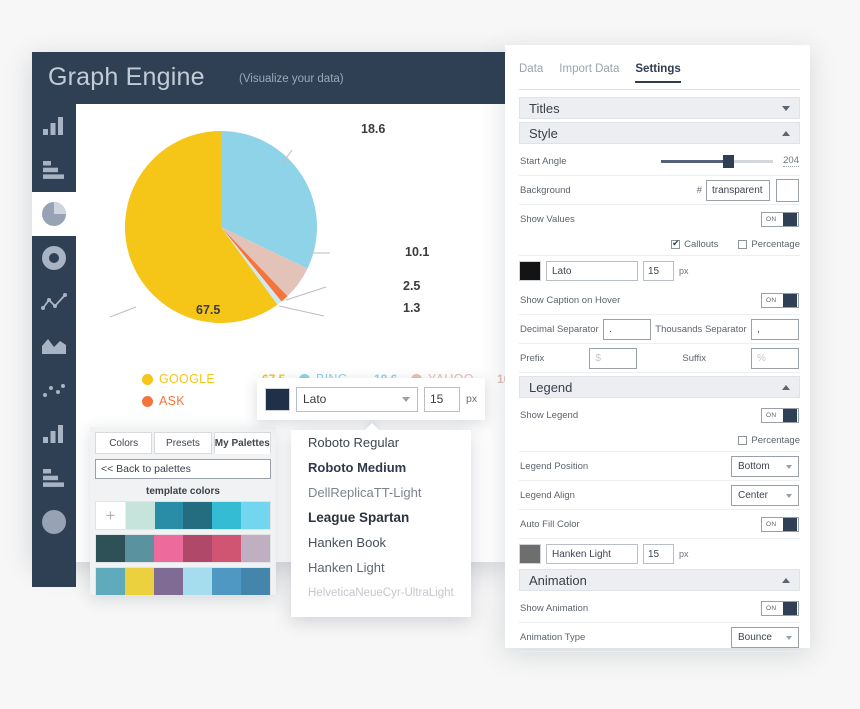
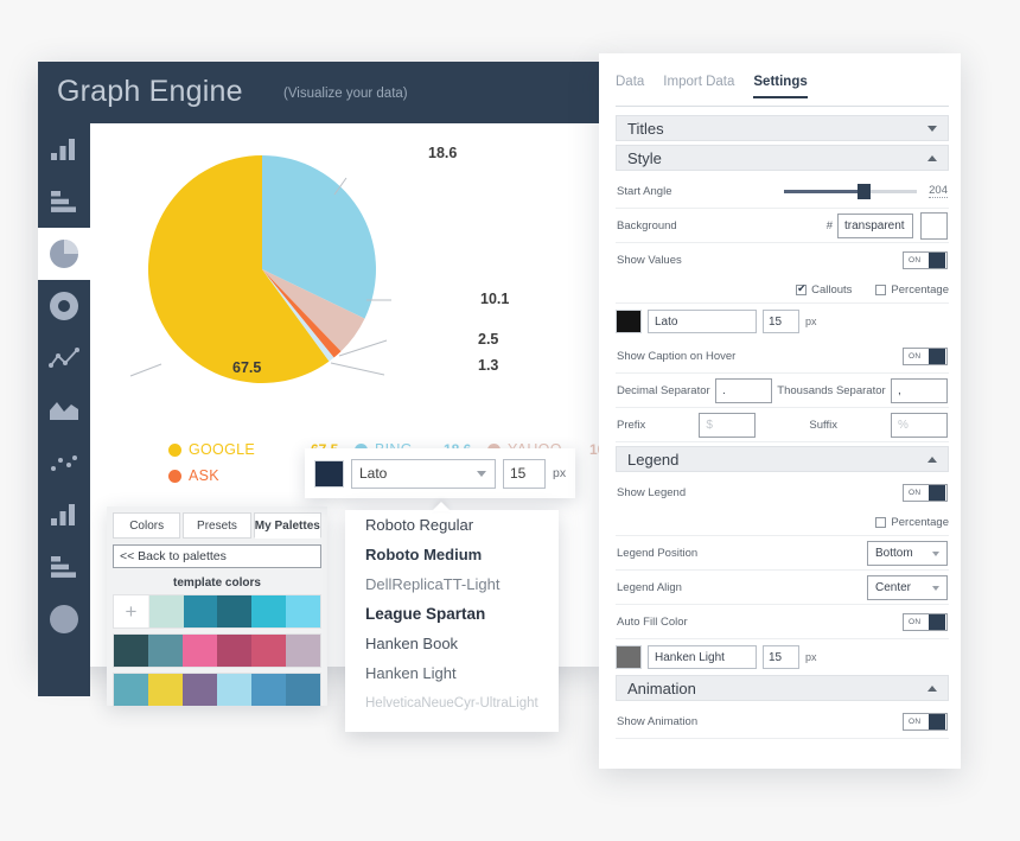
  Graph Engine
  (Visualize your data)
  18.6
  10.1
  2.5
  1.3
  67.5
  GOOGLE
  ASK
  Colors
  Presets
  My Palettes
  << Back to palettes
  template colors
  +
  Lato
  15
  px
  Roboto Regular
  Roboto Medium
  DellReplicaTT-Light
  League Spartan
  Hanken Book
  Hanken Light
  HelveticaNeueCyr-UltraLight
  Data
  Import Data
  Settings
  Titles
  Style
  Start Angle
  204
  Background
  #
  transparent
  Show Values
  Callouts
  Percentage
  Lato
  15
  px
  Show Caption on Hover
  Decimal Separator
  .
  Thousands Separator
  ,
  Prefix
  $
  Suffix
  %
  Legend
  Show Legend
  Percentage
  Legend Position
  Bottom
  Legend Align
  Center
  Auto Fill Color
  Hanken Light
  15
  px
  Animation
  Show Animation
- Animation Type
- Bounce
